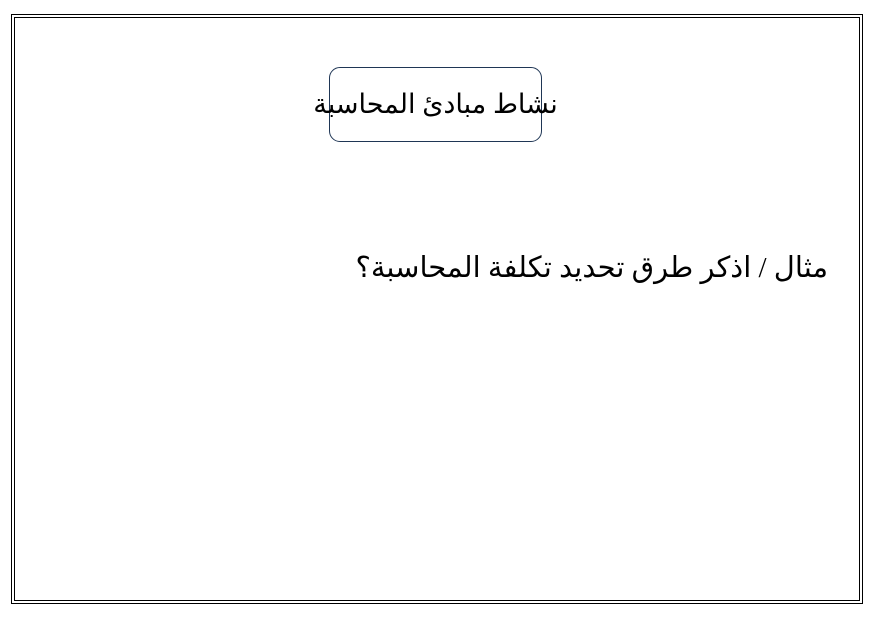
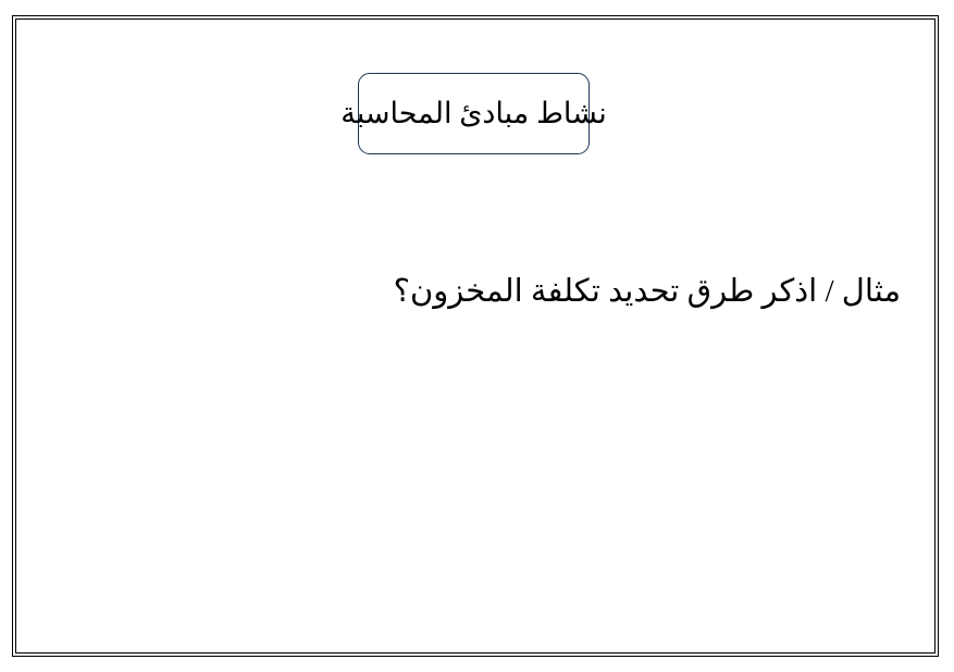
  نشاط مبادئ المحاسبة
- مثال / اذكر طرق تحديد تكلفة المحاسبة؟
+ مثال / اذكر طرق تحديد تكلفة المخزون؟
